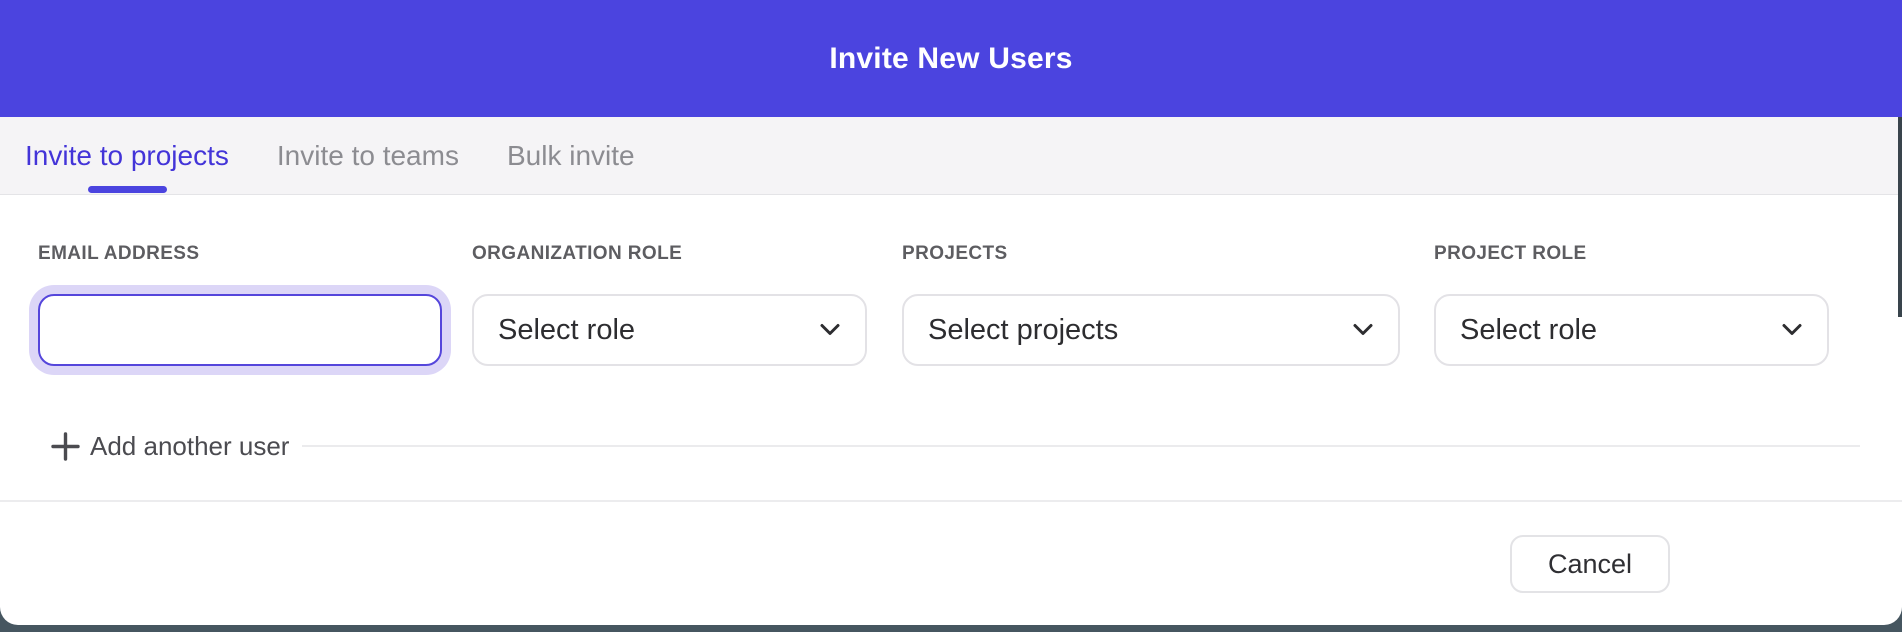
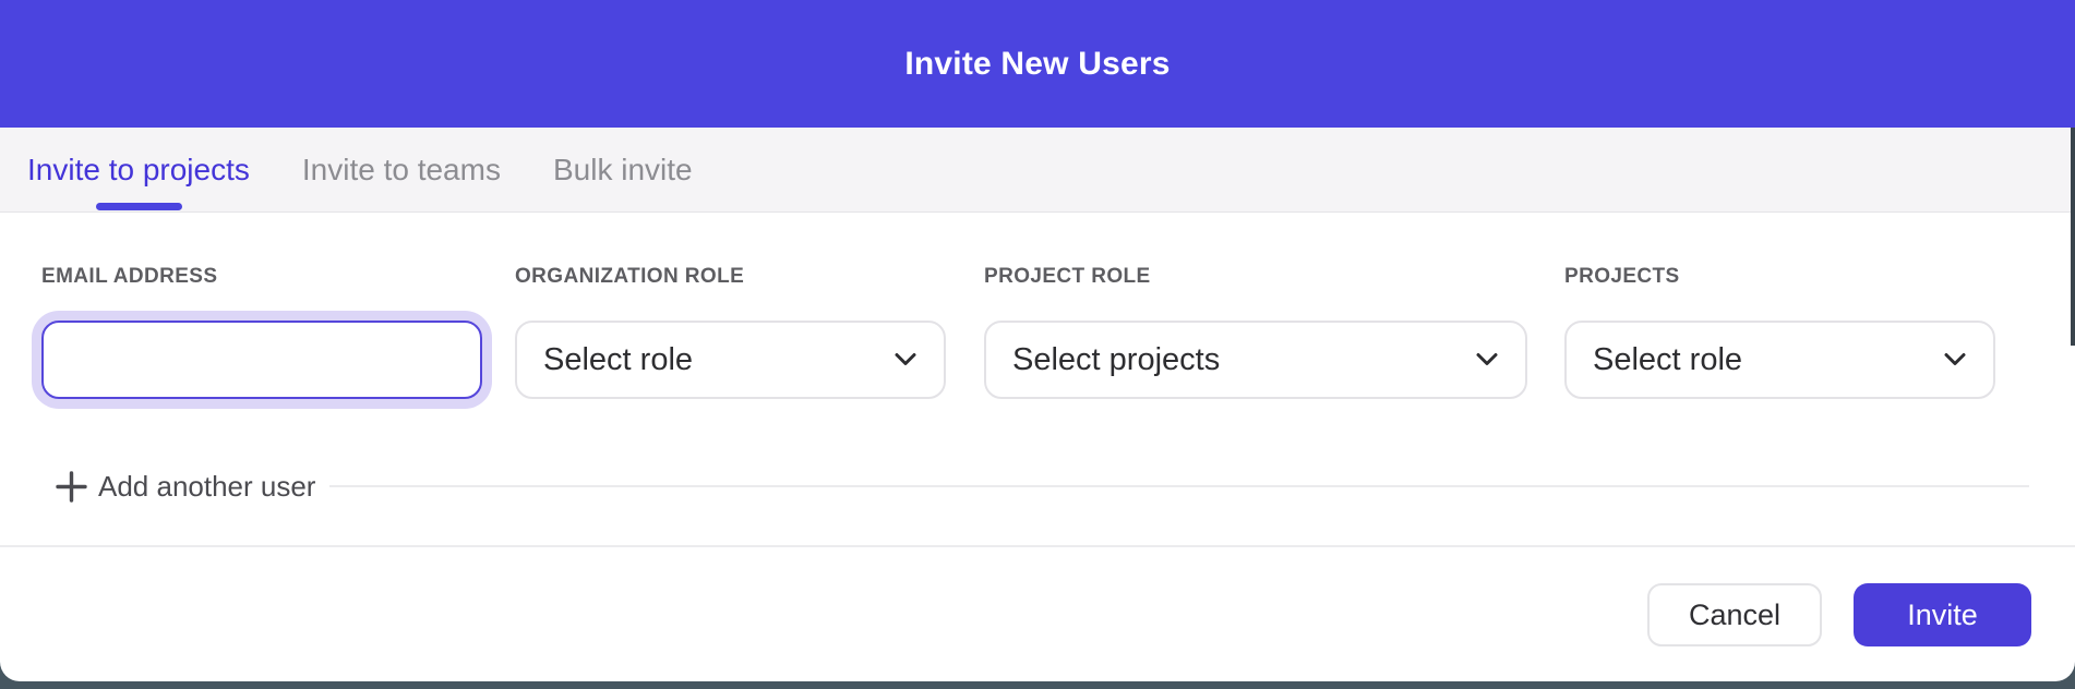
  Invite New Users
  Invite to projects
  Invite to teams
  Bulk invite
  EMAIL ADDRESS
  ORGANIZATION ROLE
  Select role
- PROJECTS
+ PROJECT ROLE
  Select projects
- PROJECT ROLE
+ PROJECTS
  Select role
  Add another user
  Cancel
+ Invite
